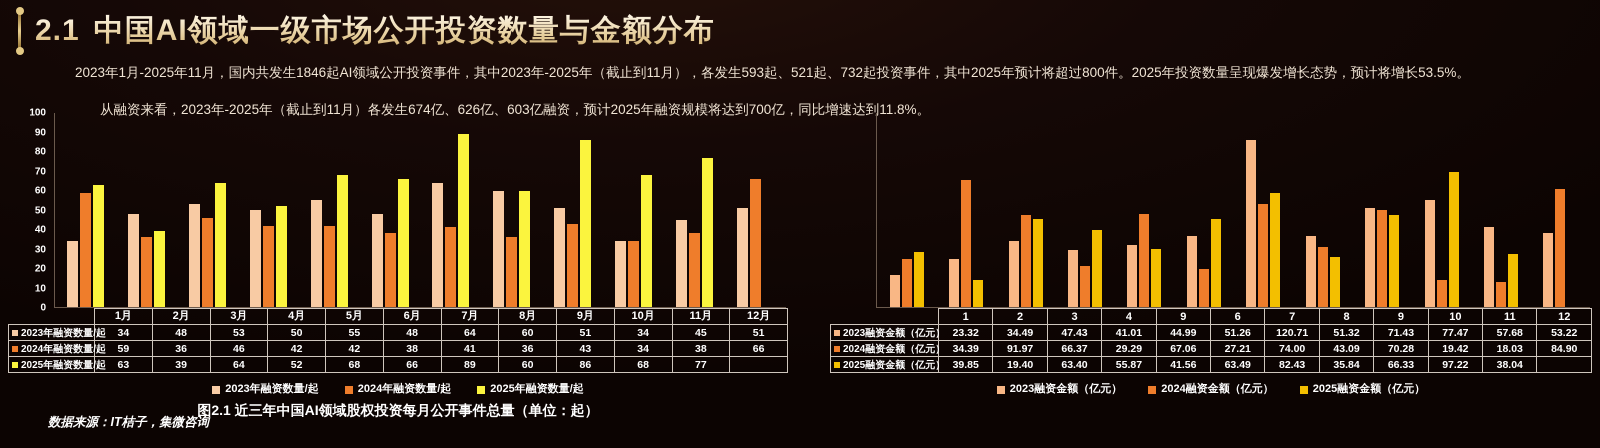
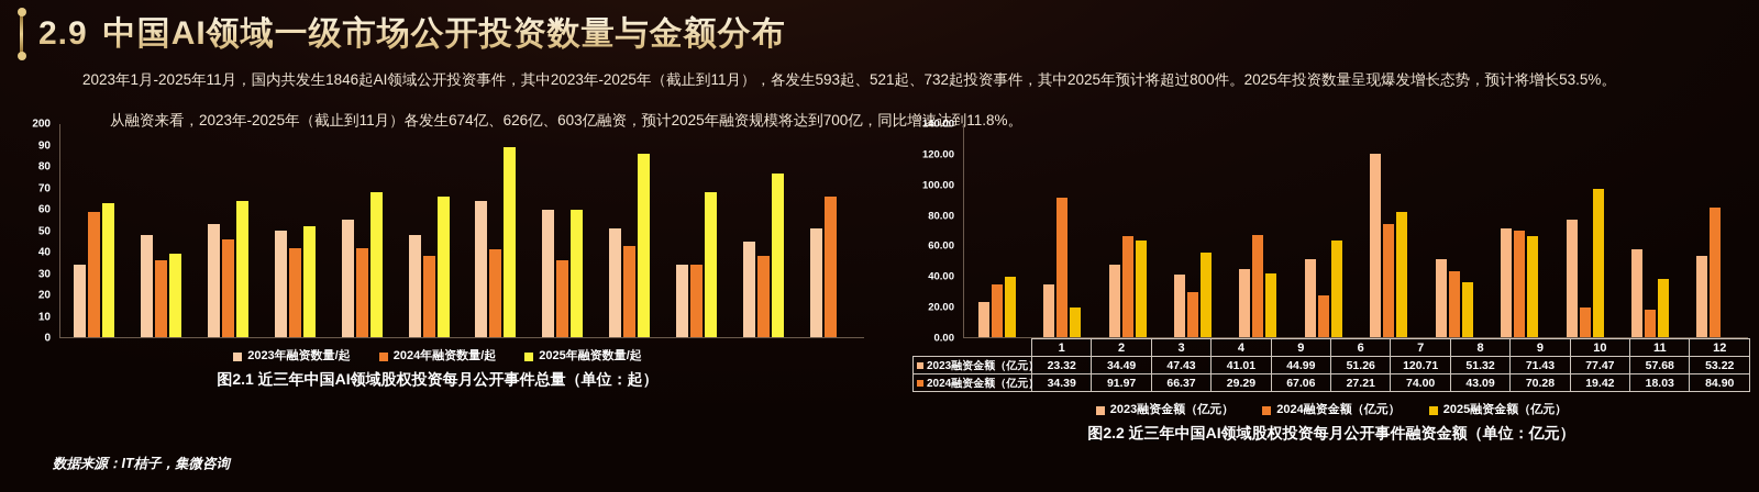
- 2.1
+ 2.9
  中国AI领域一级市场公开投资数量与金额分布
  2023年1月-2025年11月，国内共发生1846起AI领域公开投资事件，其中2023年-2025年（截止到11月），各发生593起、521起、732起投资事件，其中2025年预计将超过800件。2025年投资数量呈现爆发增长态势，预计将增长53.5%。
  从融资来看，2023年-2025年（截止到11月）各发生674亿、626亿、603亿融资，预计2025年融资规模将达到700亿，同比增速达到11.8%。
  0
  10
  20
  30
  40
  50
  60
  70
  80
  90
- 100
+ 200
- 	1月	2月	3月	4月	5月	6月	7月	8月	9月	10月	11月	12月
- 2023年融资数量/起	34	48	53	50	55	48	64	60	51	34	45	51
- 2024年融资数量/起	59	36	46	42	42	38	41	36	43	34	38	66
- 2025年融资数量/起	63	39	64	52	68	66	89	60	86	68	77
  2023年融资数量/起
  2024年融资数量/起
  2025年融资数量/起
  图2.1 近三年中国AI领域股权投资每月公开事件总量（单位：起）
+ 0.00
+ 20.00
+ 40.00
+ 60.00
+ 80.00
+ 100.00
+ 120.00
+ 140.00
  	1	2	3	4	9	6	7	8	9	10	11	12
  2023融资金额（亿元）	23.32	34.49	47.43	41.01	44.99	51.26	120.71	51.32	71.43	77.47	57.68	53.22
  2024融资金额（亿元）	34.39	91.97	66.37	29.29	67.06	27.21	74.00	43.09	70.28	19.42	18.03	84.90
- 2025融资金额（亿元）	39.85	19.40	63.40	55.87	41.56	63.49	82.43	35.84	66.33	97.22	38.04
  2023融资金额（亿元）
  2024融资金额（亿元）
  2025融资金额（亿元）
+ 图2.2 近三年中国AI领域股权投资每月公开事件融资金额（单位：亿元）
  数据来源：IT桔子，集微咨询
